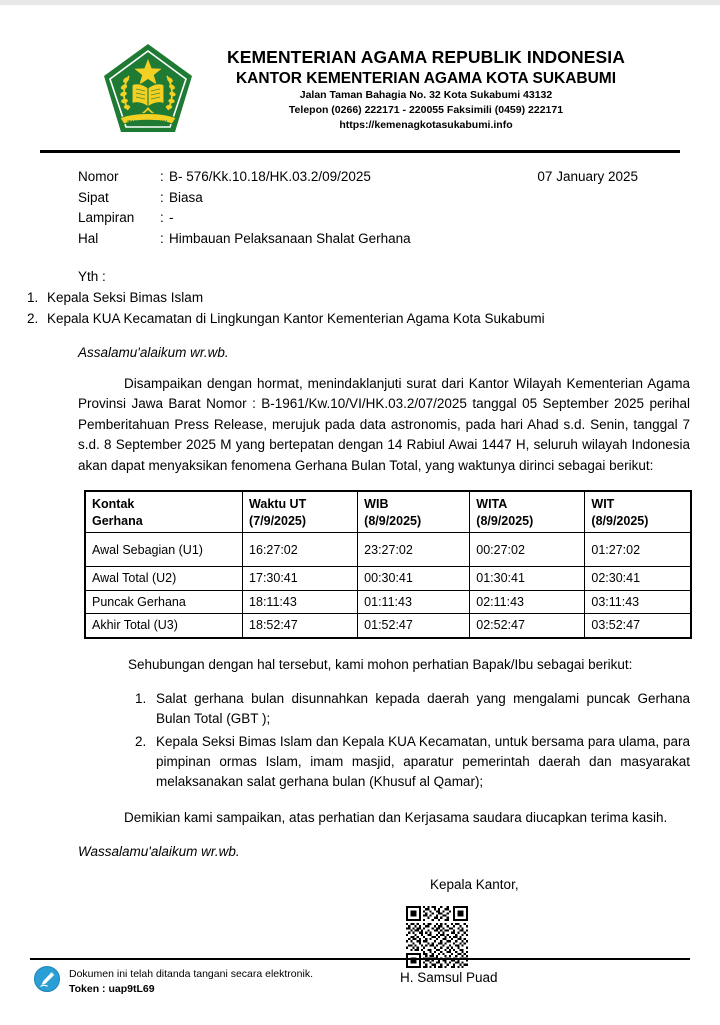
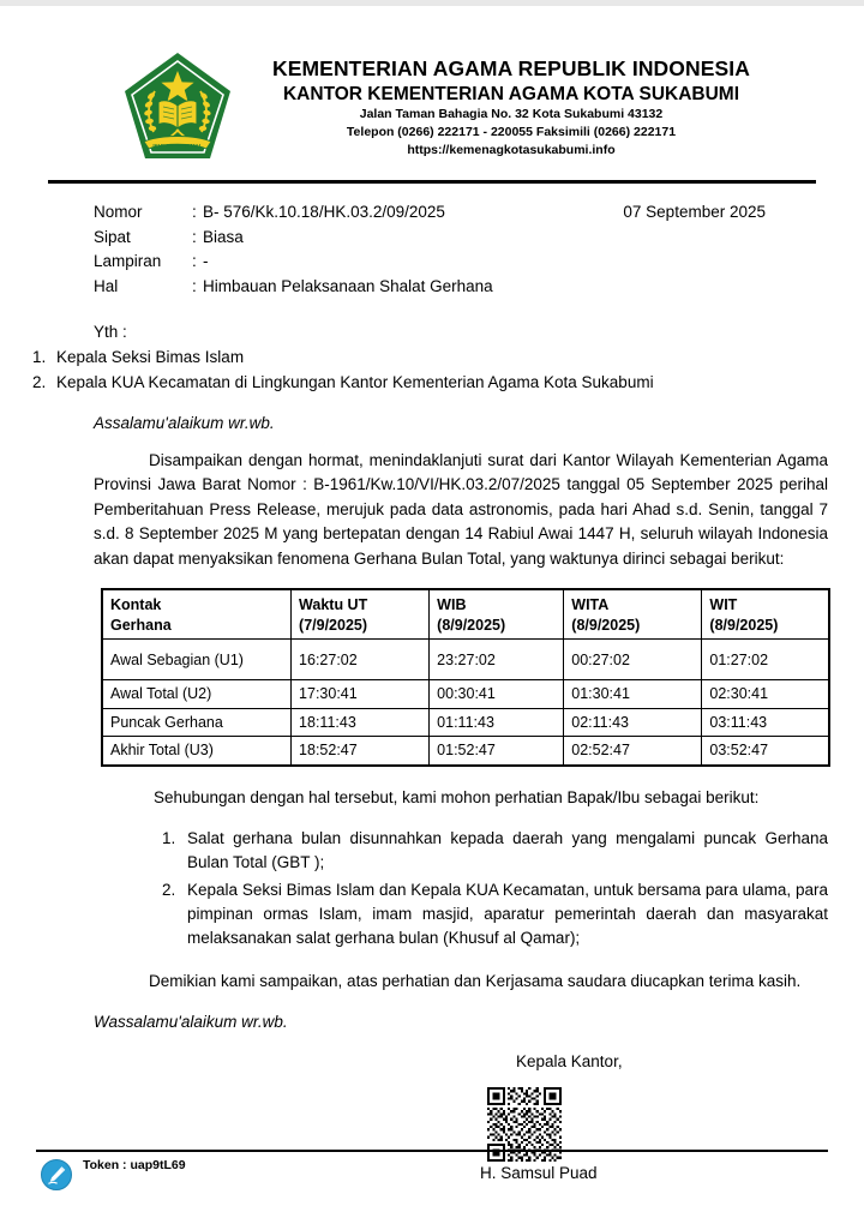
  KEMENTERIAN AGAMA REPUBLIK INDONESIA
  KANTOR KEMENTERIAN AGAMA KOTA SUKABUMI
  Jalan Taman Bahagia No. 32 Kota Sukabumi 43132
- Telepon (0266) 222171 - 220055 Faksimili (0459) 222171
+ Telepon (0266) 222171 - 220055 Faksimili (0266) 222171
  https://kemenagkotasukabumi.info
- 07 January 2025
+ 07 September 2025
  Nomor
  :
  B- 576/Kk.10.18/HK.03.2/09/2025
  Sipat
  :
  Biasa
  Lampiran
  :
  -
  Hal
  :
  Himbauan Pelaksanaan Shalat Gerhana
  Yth :
  Kepala Seksi Bimas Islam
  Kepala KUA Kecamatan di Lingkungan Kantor Kementerian Agama Kota Sukabumi
  Assalamu'alaikum wr.wb.
  Disampaikan dengan hormat, menindaklanjuti surat dari Kantor Wilayah Kementerian Agama Provinsi Jawa Barat Nomor : B-1961/Kw.10/VI/HK.03.2/07/2025 tanggal 05 September 2025 perihal Pemberitahuan Press Release, merujuk pada data astronomis, pada hari Ahad s.d. Senin, tanggal 7 s.d. 8 September 2025 M yang bertepatan dengan 14 Rabiul Awai 1447 H, seluruh wilayah Indonesia akan dapat menyaksikan fenomena Gerhana Bulan Total, yang waktunya dirinci sebagai berikut:
  Kontak Gerhana	Waktu UT (7/9/2025)	WIB (8/9/2025)	WITA (8/9/2025)	WIT (8/9/2025)
  Awal Sebagian (U1)	16:27:02	23:27:02	00:27:02	01:27:02
  Awal Total (U2)	17:30:41	00:30:41	01:30:41	02:30:41
  Puncak Gerhana	18:11:43	01:11:43	02:11:43	03:11:43
  Akhir Total (U3)	18:52:47	01:52:47	02:52:47	03:52:47
  Sehubungan dengan hal tersebut, kami mohon perhatian Bapak/Ibu sebagai berikut:
  Salat gerhana bulan disunnahkan kepada daerah yang mengalami puncak Gerhana Bulan Total (GBT );
  Kepala Seksi Bimas Islam dan Kepala KUA Kecamatan, untuk bersama para ulama, para pimpinan ormas Islam, imam masjid, aparatur pemerintah daerah dan masyarakat melaksanakan salat gerhana bulan (Khusuf al Qamar);
  Demikian kami sampaikan, atas perhatian dan Kerjasama saudara diucapkan terima kasih.
  Wassalamu'alaikum wr.wb.
  Kepala Kantor,
  H. Samsul Puad
- Dokumen ini telah ditanda tangani secara elektronik.
  Token : uap9tL69
